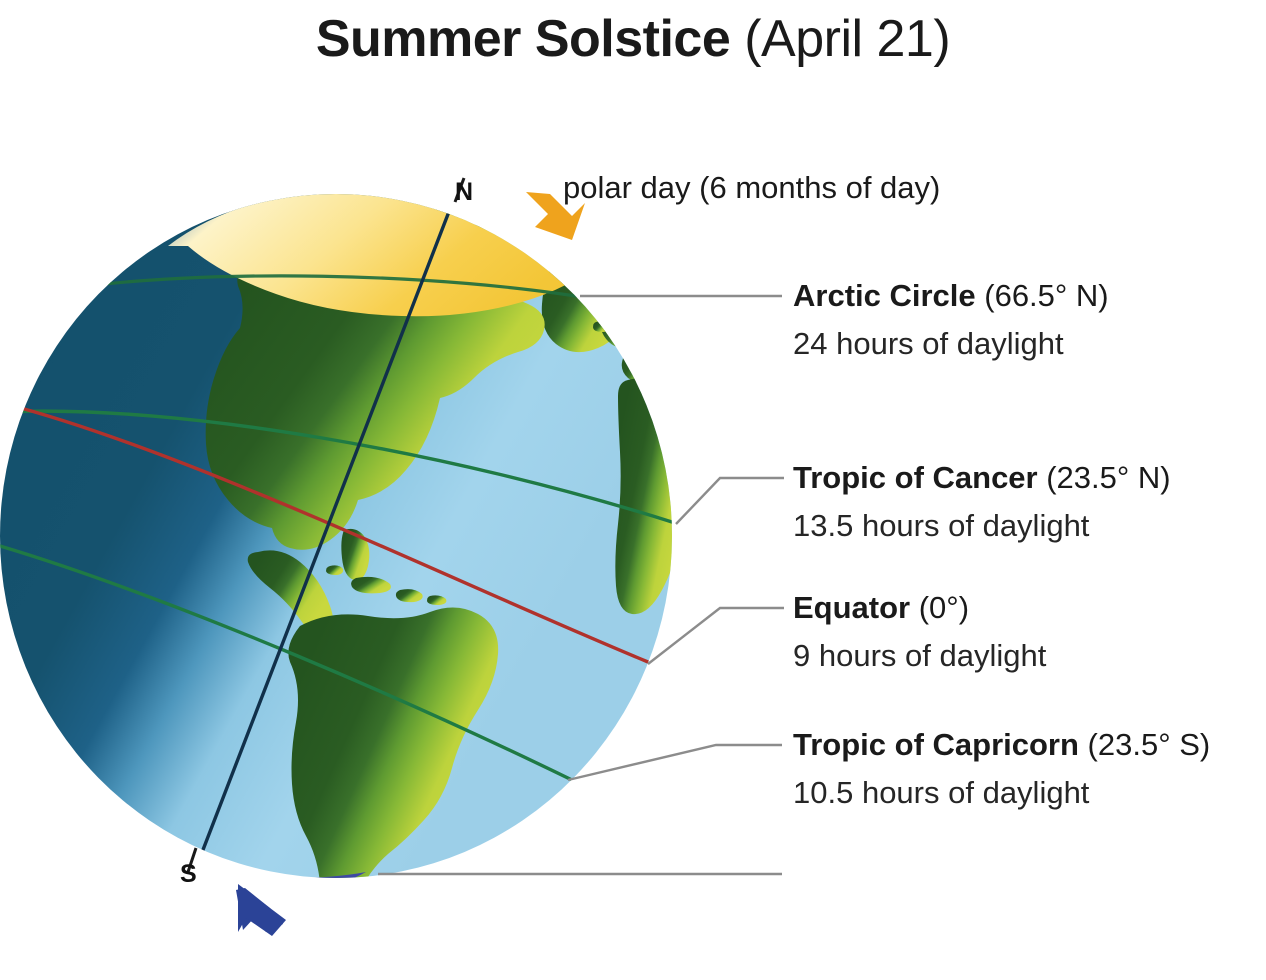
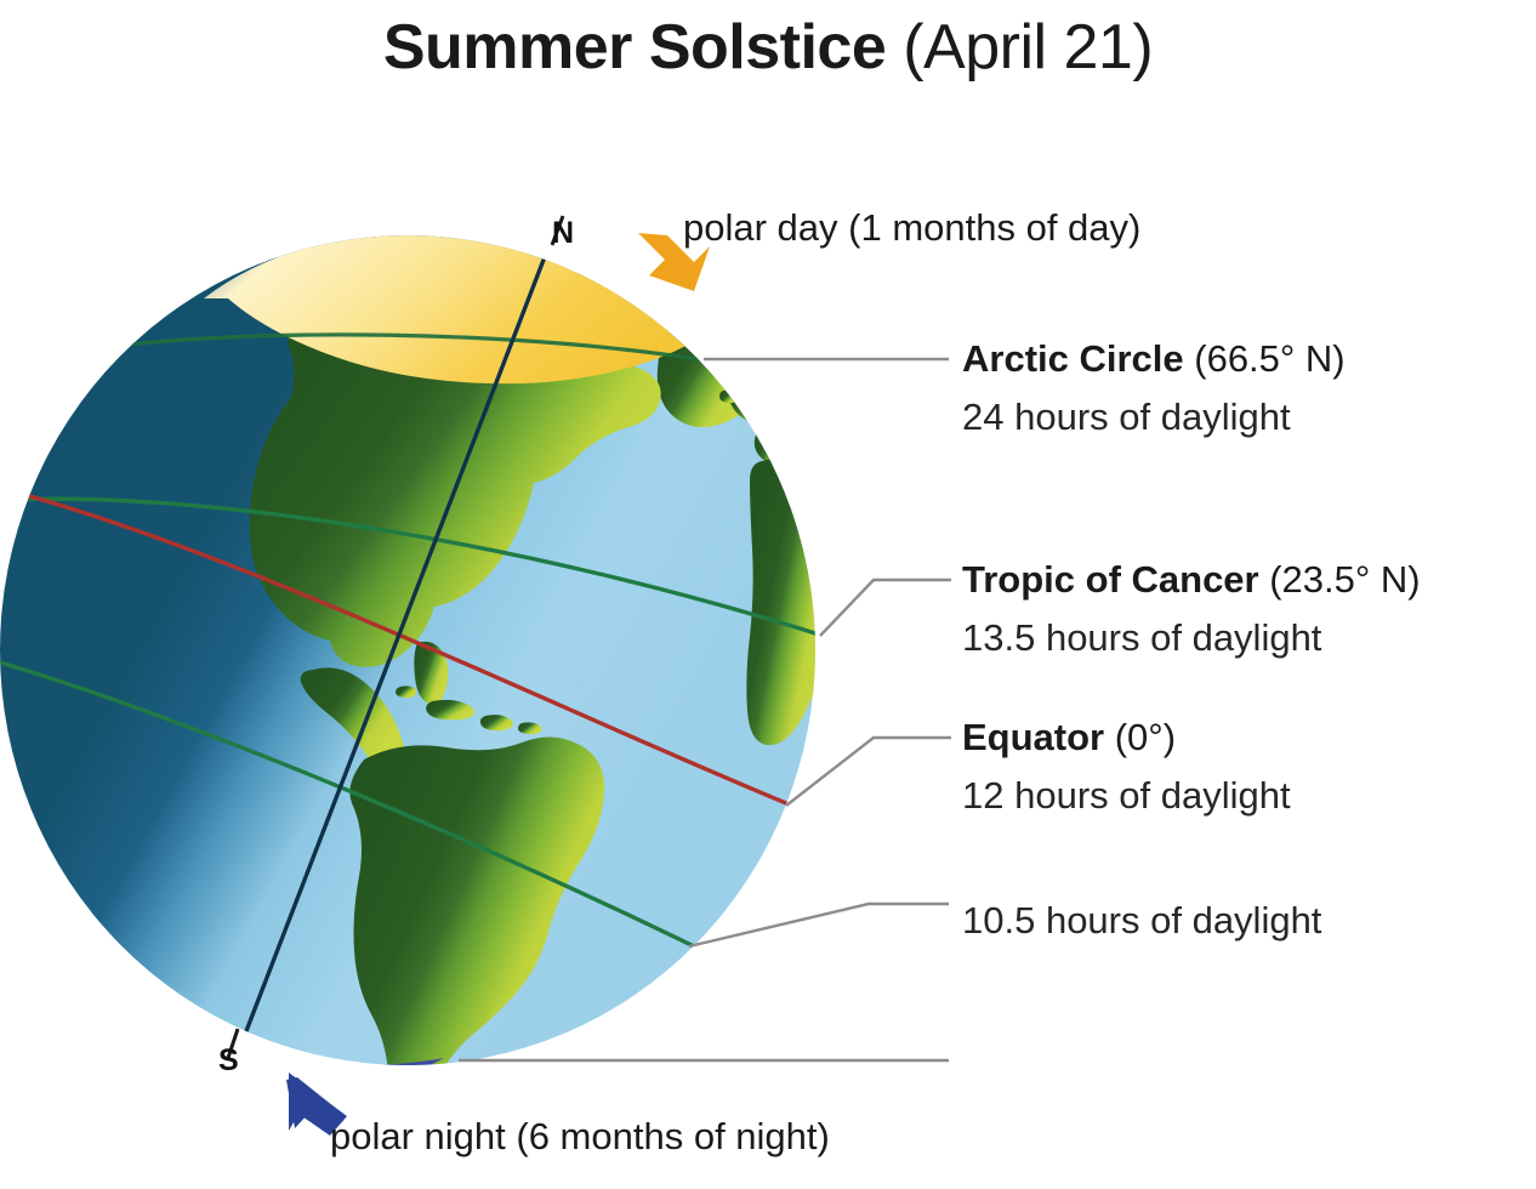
  Summer Solstice (April 21)
  N
  S
- polar day (6 months of day)
+ polar day (1 months of day)
+ polar night (6 months of night)
  Arctic Circle (66.5° N)
  24 hours of daylight
  Tropic of Cancer (23.5° N)
  13.5 hours of daylight
  Equator (0°)
- 9 hours of daylight
+ 12 hours of daylight
- Tropic of Capricorn (23.5° S)
  10.5 hours of daylight
